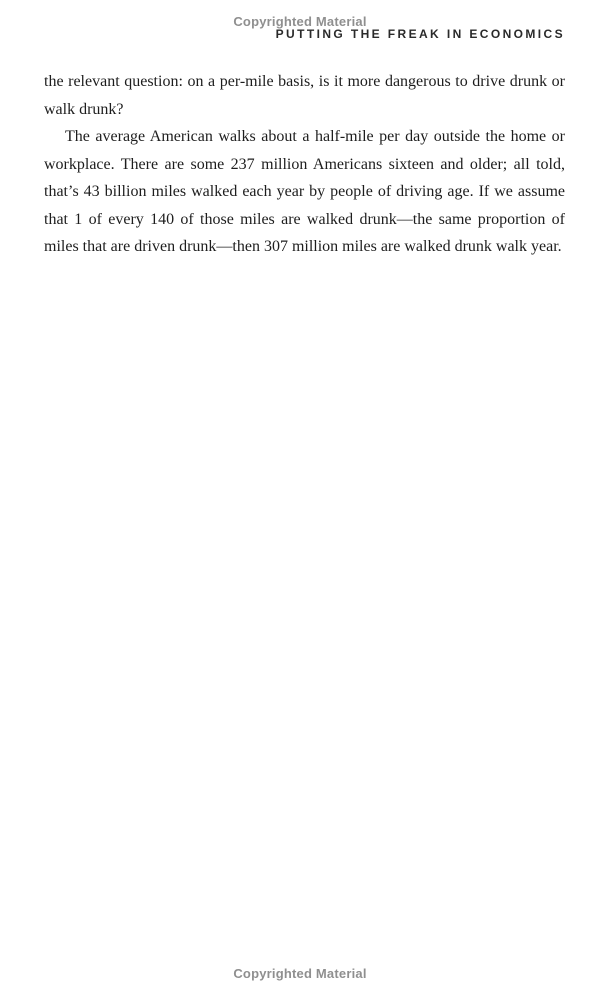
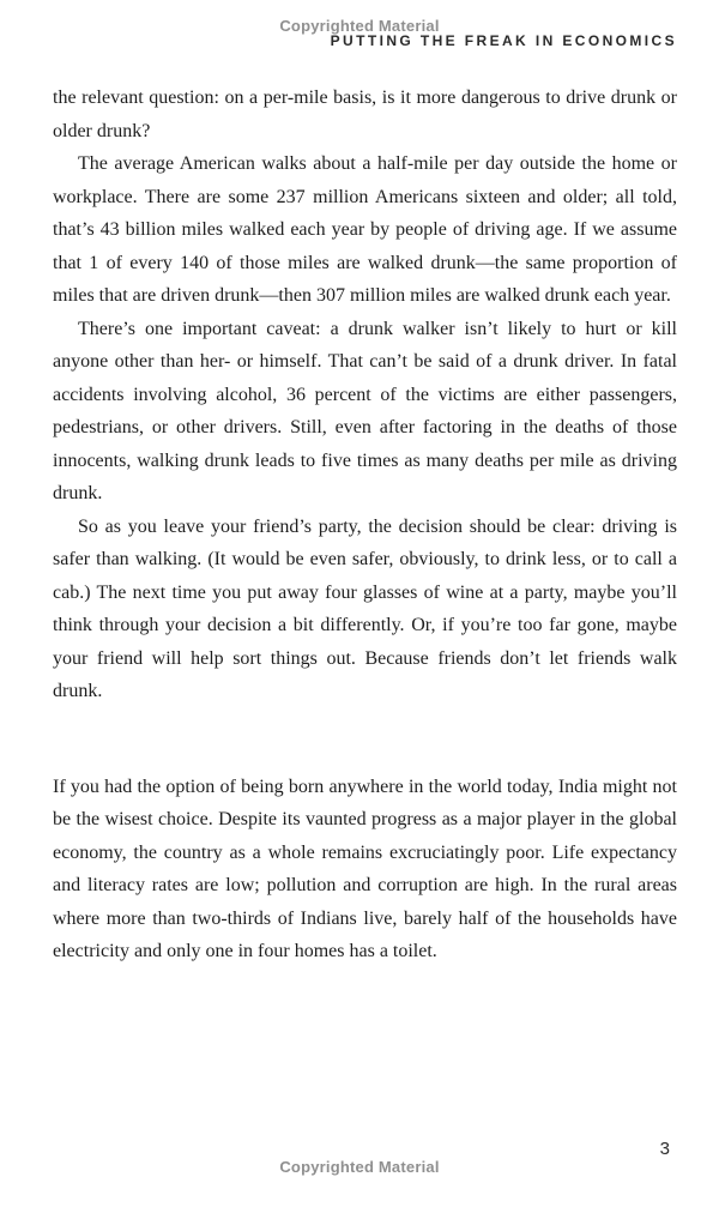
  Copyrighted Material
  PUTTING THE FREAK IN ECONOMICS
- the relevant question: on a per-mile basis, is it more dangerous to drive drunk or walk drunk?
+ the relevant question: on a per-mile basis, is it more dangerous to drive drunk or older drunk?
- The average American walks about a half-mile per day outside the home or workplace. There are some 237 million Americans sixteen and older; all told, that’s 43 billion miles walked each year by people of driving age. If we assume that 1 of every 140 of those miles are walked drunk—the same proportion of miles that are driven drunk—then 307 million miles are walked drunk walk year.
+ The average American walks about a half-mile per day outside the home or workplace. There are some 237 million Americans sixteen and older; all told, that’s 43 billion miles walked each year by people of driving age. If we assume that 1 of every 140 of those miles are walked drunk—the same proportion of miles that are driven drunk—then 307 million miles are walked drunk each year.
+ There’s one important caveat: a drunk walker isn’t likely to hurt or kill anyone other than her- or himself. That can’t be said of a drunk driver. In fatal accidents involving alcohol, 36 percent of the victims are either passengers, pedestrians, or other drivers. Still, even after factoring in the deaths of those innocents, walking drunk leads to five times as many deaths per mile as driving drunk.
+ So as you leave your friend’s party, the decision should be clear: driving is safer than walking. (It would be even safer, obviously, to drink less, or to call a cab.) The next time you put away four glasses of wine at a party, maybe you’ll think through your decision a bit differently. Or, if you’re too far gone, maybe your friend will help sort things out. Because friends don’t let friends walk drunk.
+ If you had the option of being born anywhere in the world today, India might not be the wisest choice. Despite its vaunted progress as a major player in the global economy, the country as a whole remains excruciatingly poor. Life expectancy and literacy rates are low; pollution and corruption are high. In the rural areas where more than two-thirds of Indians live, barely half of the households have electricity and only one in four homes has a toilet.
+ 3
  Copyrighted Material
